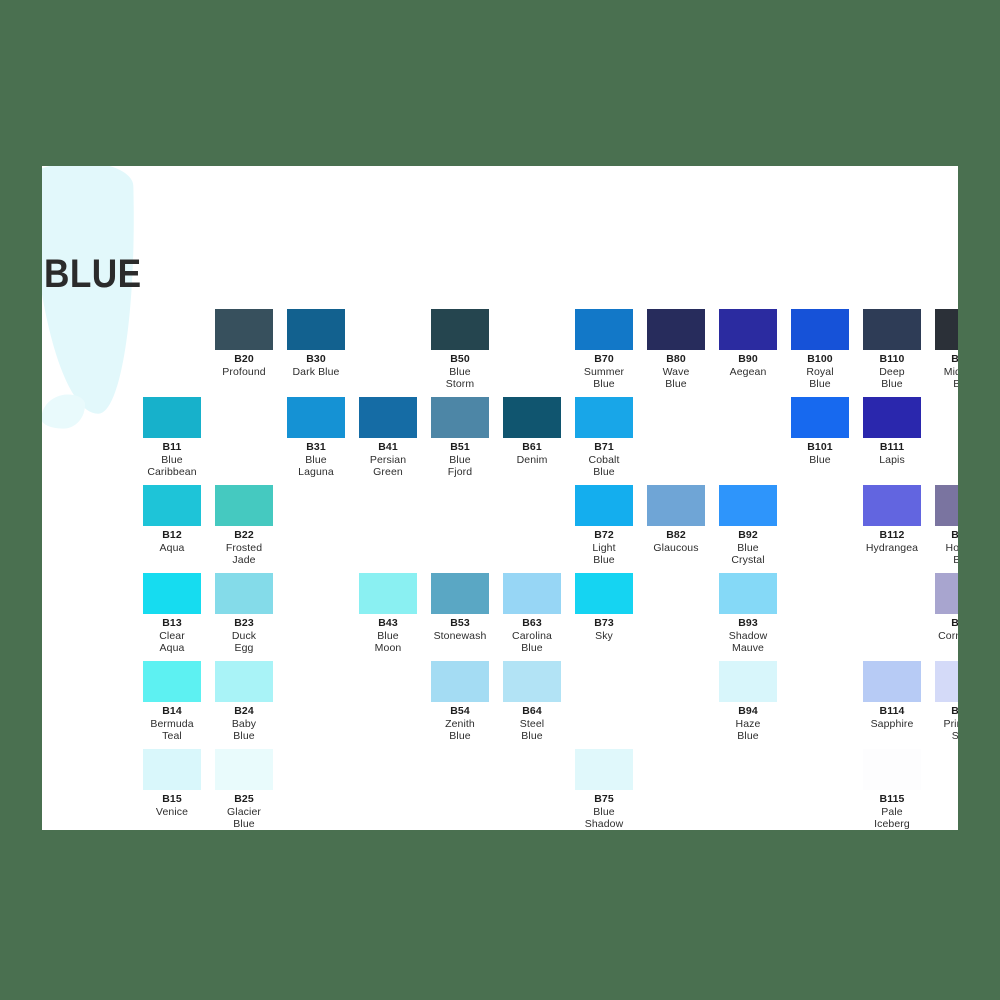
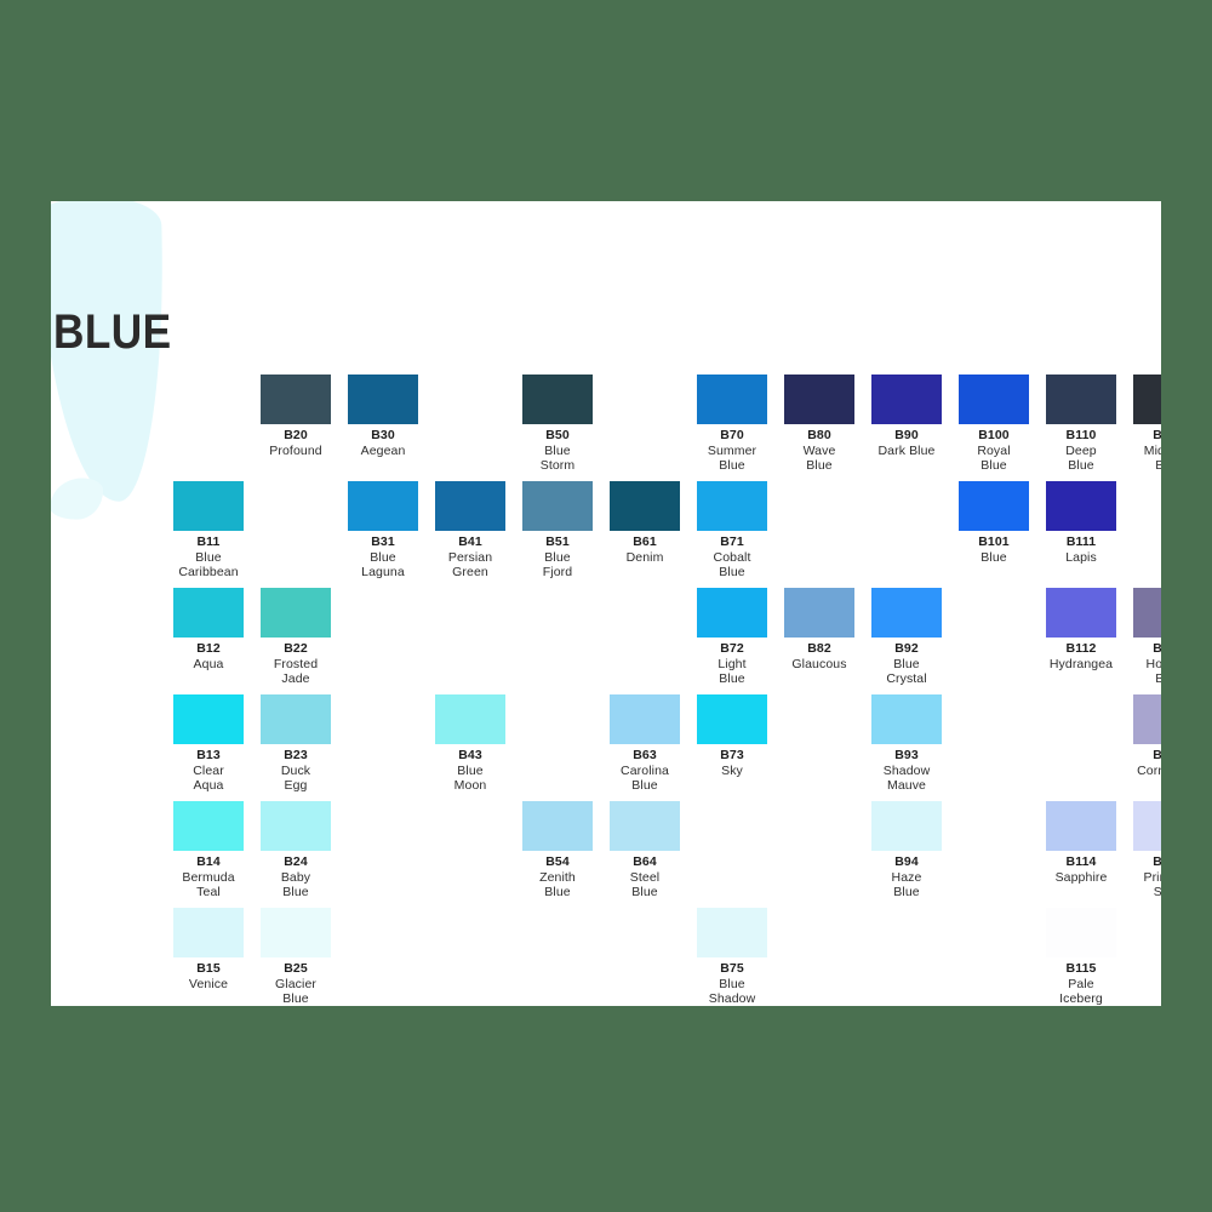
  BLUE
  B20
  Profound
  B30
- Dark Blue
+ Aegean
  B50
  Blue
  Storm
  B70
  Summer
  Blue
  B80
  Wave
  Blue
  B90
- Aegean
+ Dark Blue
  B100
  Royal
  Blue
  B110
  Deep
  Blue
  B11
  Blue
  Caribbean
  B31
  Blue
  Laguna
  B41
  Persian
  Green
  B51
  Blue
  Fjord
  B61
  Denim
  B71
  Cobalt
  Blue
  B101
  Blue
  B111
  Lapis
  B12
  Aqua
  B22
  Frosted
  Jade
  B72
  Light
  Blue
  B82
  Glaucous
  B92
  Blue
  Crystal
  B112
  Hydrangea
  B13
  Clear
  Aqua
  B23
  Duck
  Egg
  B43
  Blue
  Moon
- B53
- Stonewash
  B63
  Carolina
  Blue
  B73
  Sky
  B93
  Shadow
  Mauve
  B14
  Bermuda
  Teal
  B24
  Baby
  Blue
  B54
  Zenith
  Blue
  B64
  Steel
  Blue
  B94
  Haze
  Blue
  B114
  Sapphire
  B15
  Venice
  B25
  Glacier
  Blue
  B75
  Blue
  Shadow
  B115
  Pale
  Iceberg
